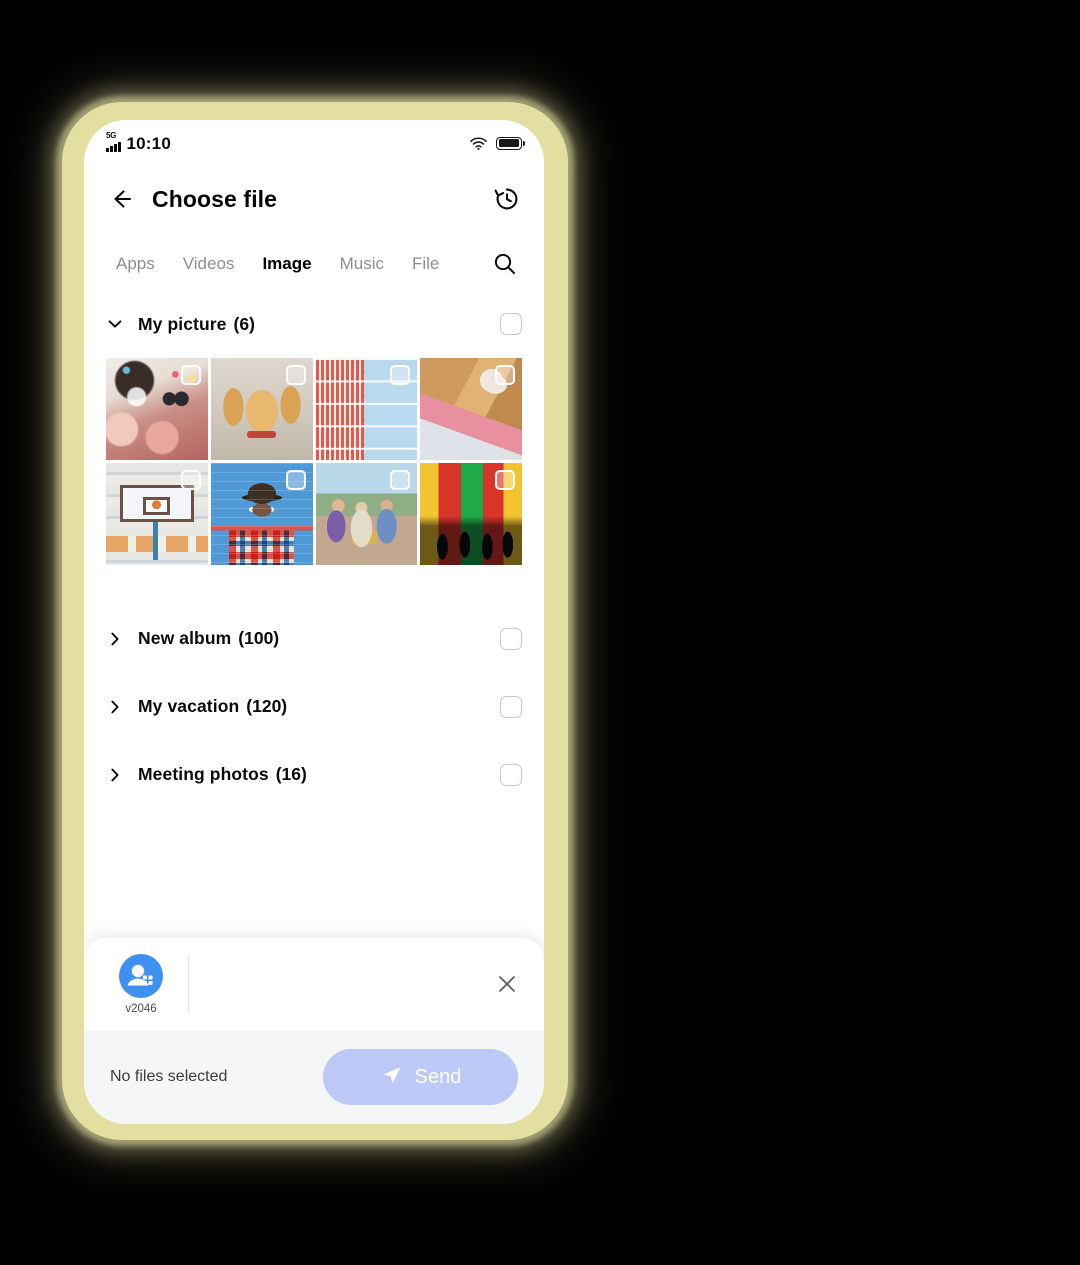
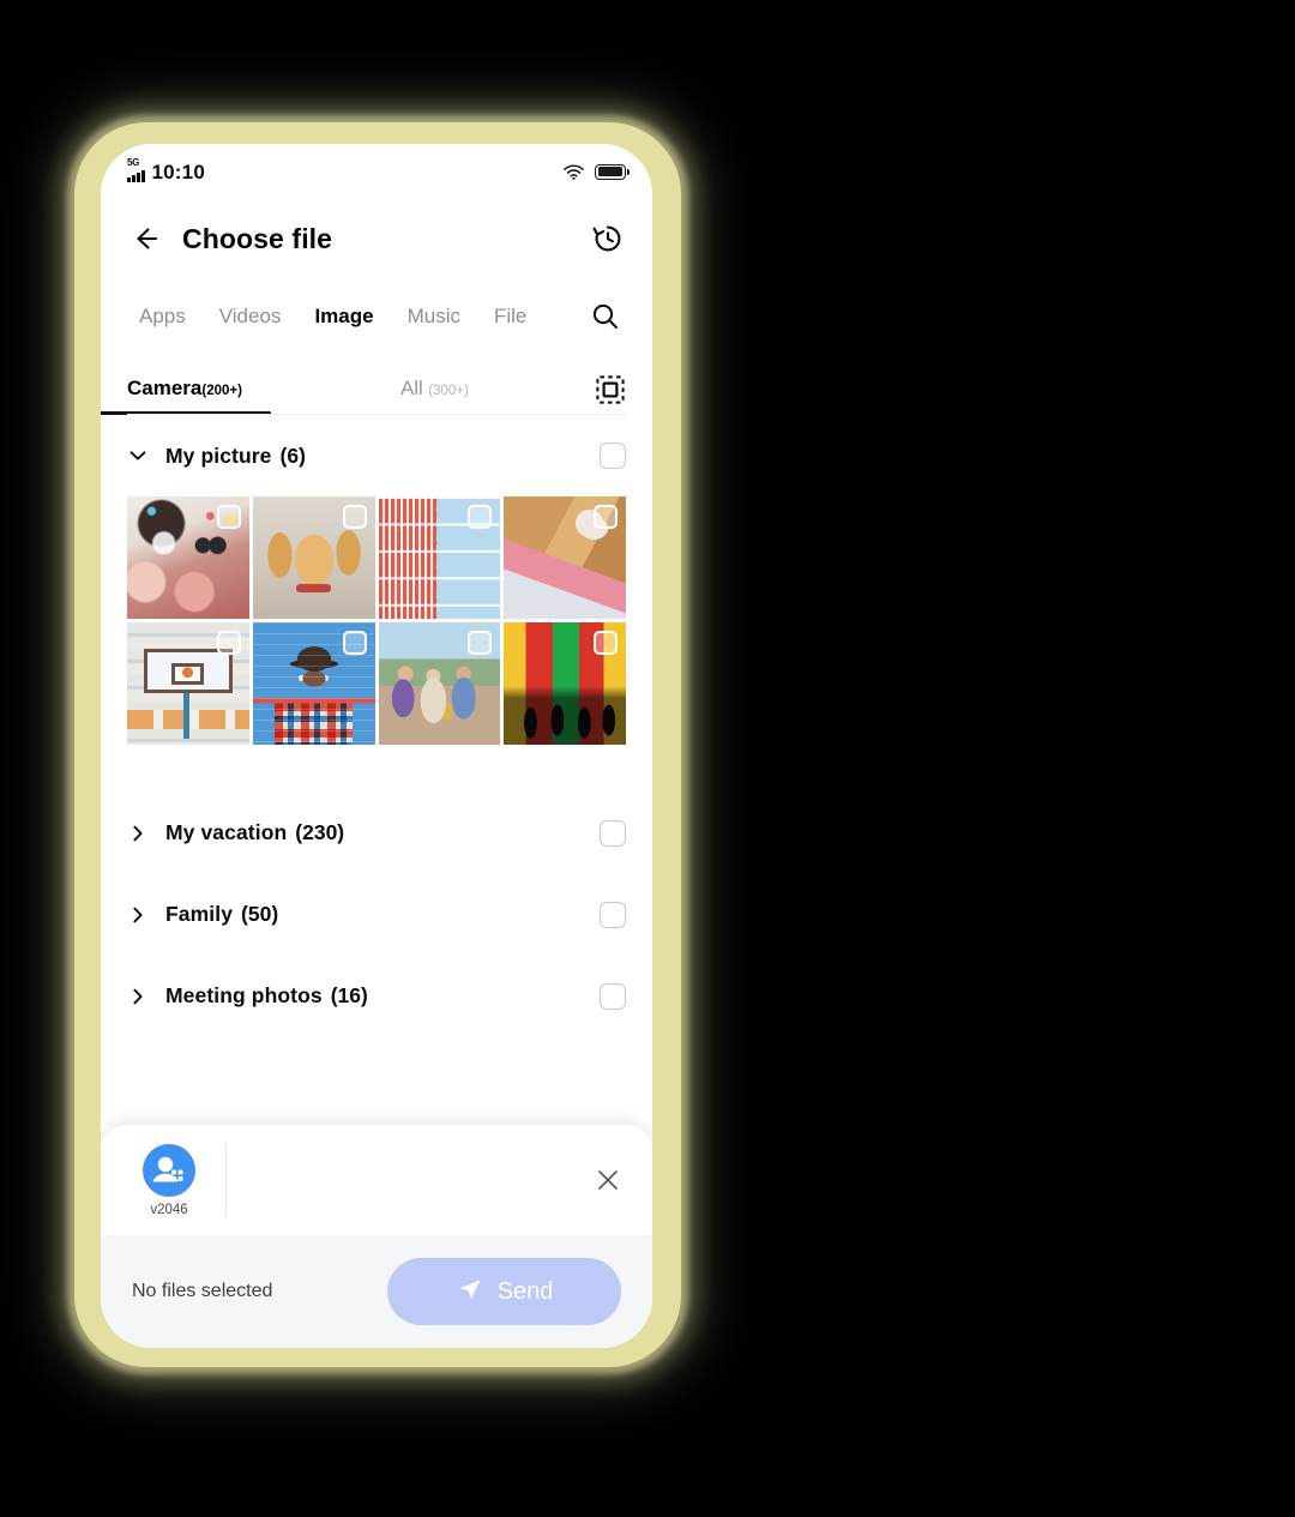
  5G
  10:10
  Choose file
  Apps
  Videos
  Image
  Music
  File
+ Camera(200+)
+ All (300+)
  My picture
  (6)
- New album
- (100)
  My vacation
- (120)
+ (230)
+ Family
+ (50)
  Meeting photos
  (16)
  v2046
  No files selected
  Send
